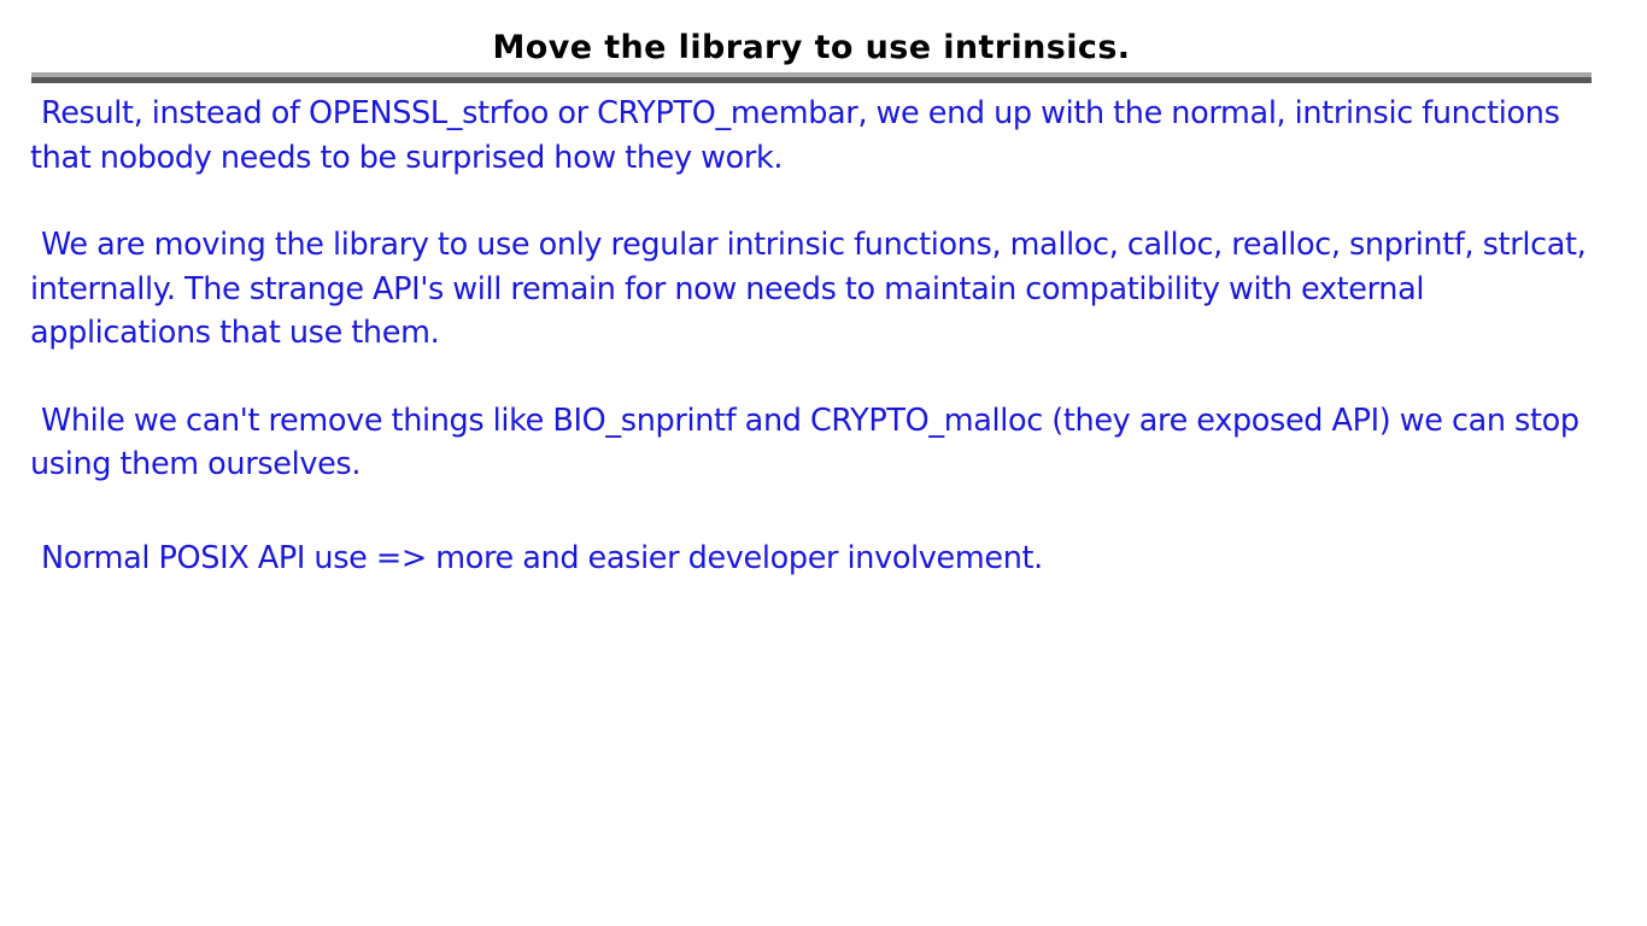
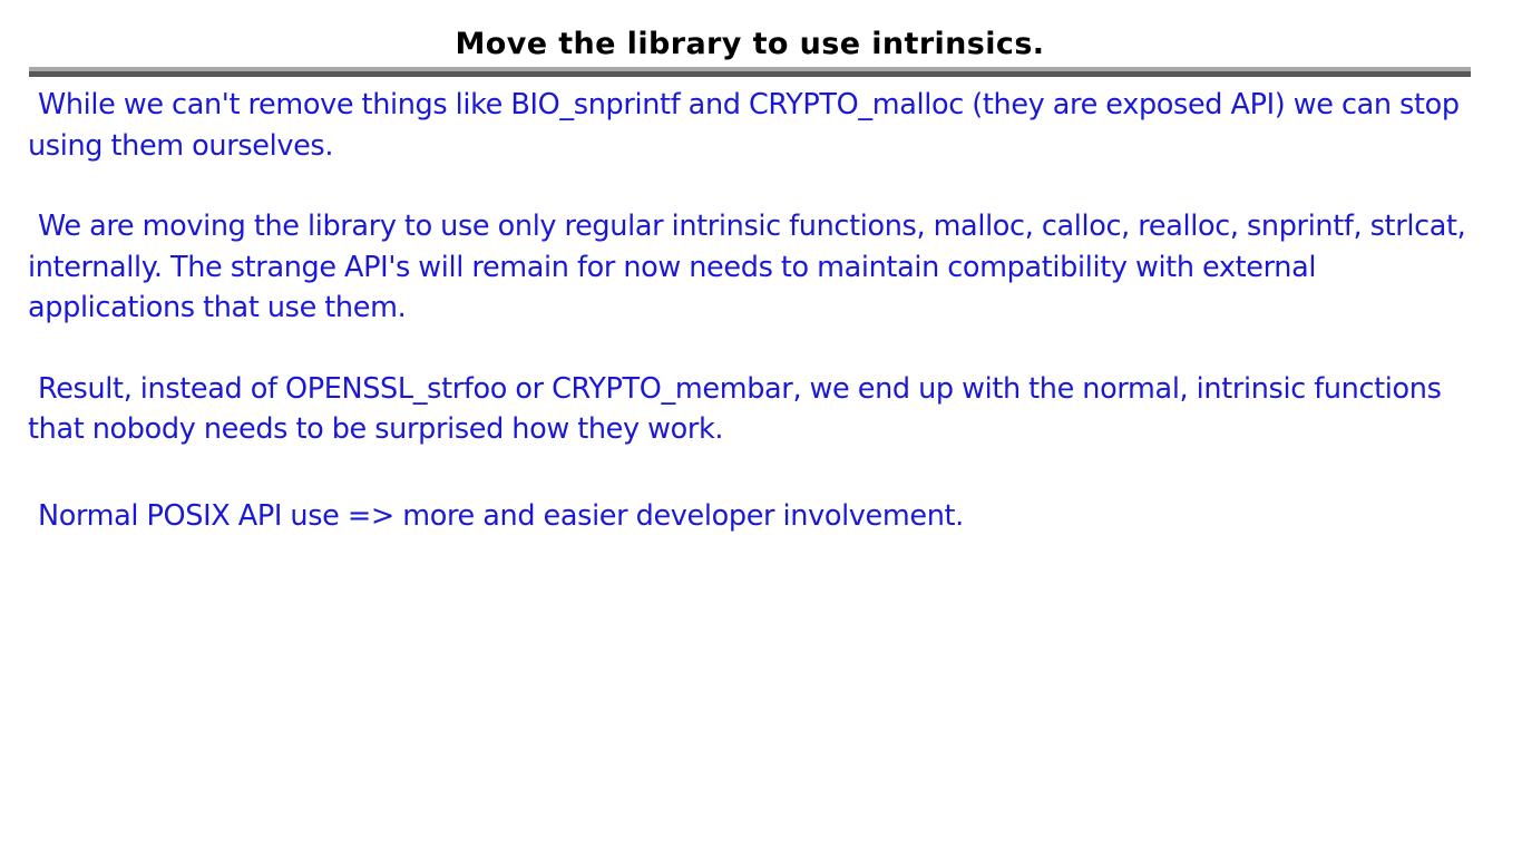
  Move the library to use intrinsics.
- Result, instead of OPENSSL_strfoo or CRYPTO_membar, we end up with the normal, intrinsic functions that nobody needs to be surprised how they work.
+ While we can't remove things like BIO_snprintf and CRYPTO_malloc (they are exposed API) we can stop using them ourselves.
  We are moving the library to use only regular intrinsic functions, malloc, calloc, realloc, snprintf, strlcat, internally. The strange API's will remain for now needs to maintain compatibility with external applications that use them.
- While we can't remove things like BIO_snprintf and CRYPTO_malloc (they are exposed API) we can stop using them ourselves.
+ Result, instead of OPENSSL_strfoo or CRYPTO_membar, we end up with the normal, intrinsic functions that nobody needs to be surprised how they work.
  Normal POSIX API use => more and easier developer involvement.
